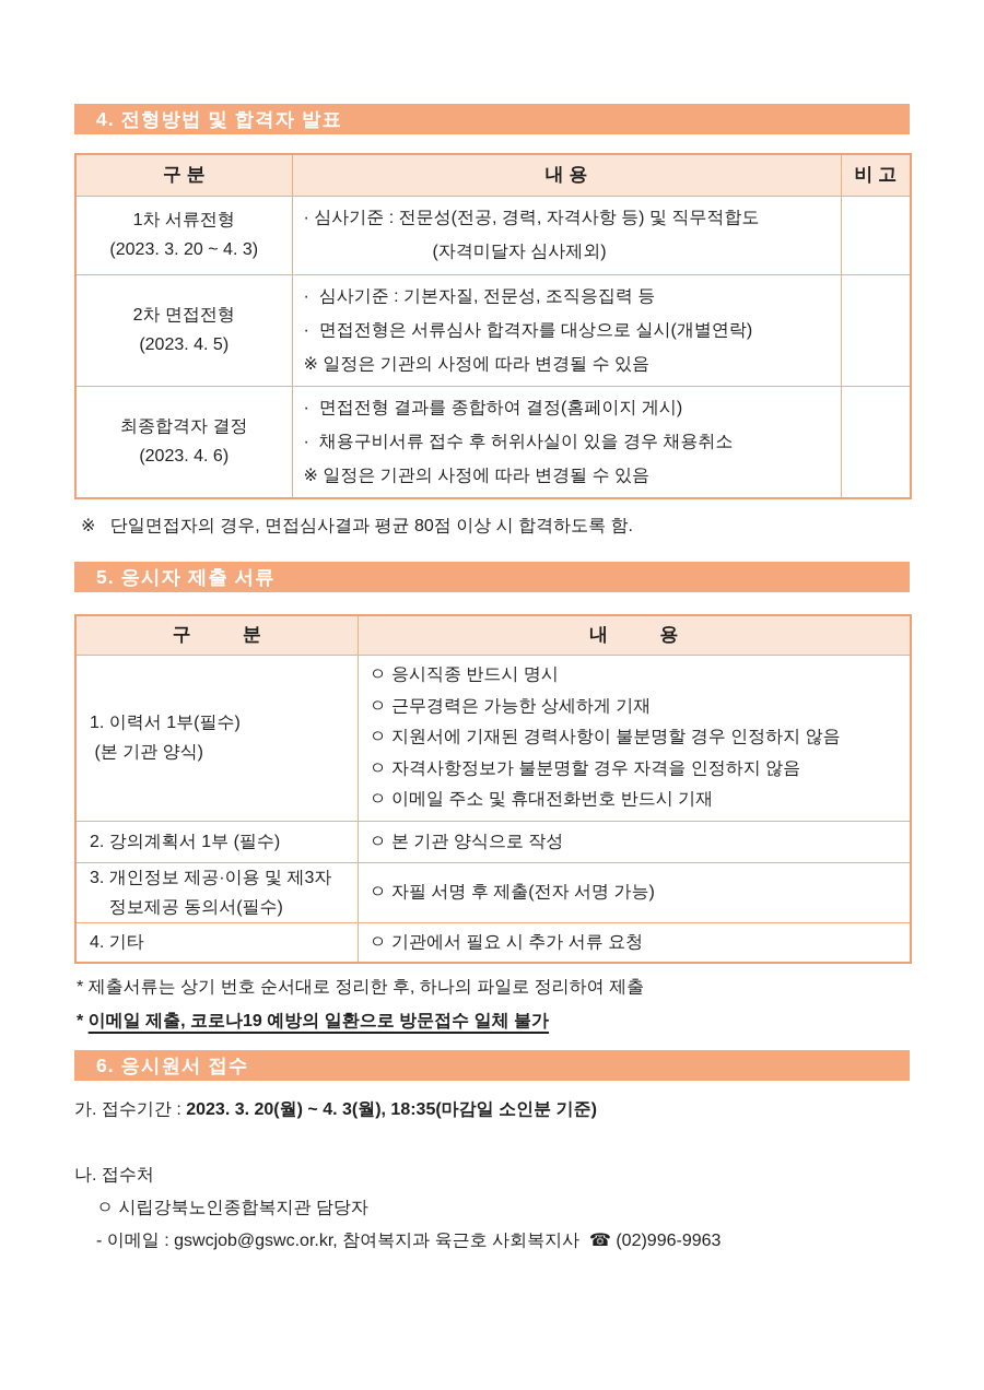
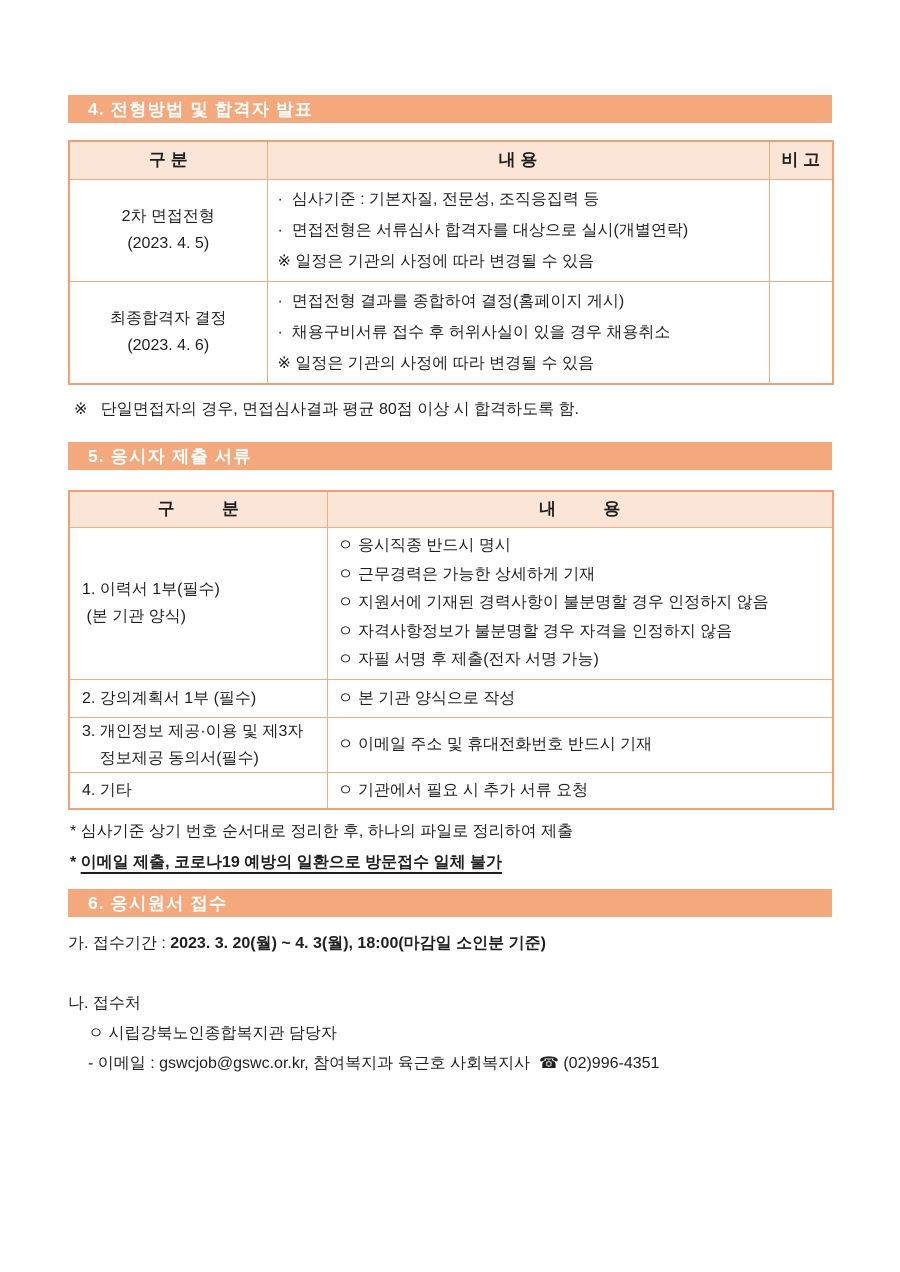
  4. 전형방법 및 합격자 발표
  구 분	내 용	비 고
- 1차 서류전형 (2023. 3. 20 ~ 4. 3)	· 심사기준 : 전문성(전공, 경력, 자격사항 등) 및 직무적합도 (자격미달자 심사제외)
  2차 면접전형 (2023. 4. 5)	· 심사기준 : 기본자질, 전문성, 조직응집력 등 · 면접전형은 서류심사 합격자를 대상으로 실시(개별연락) ※ 일정은 기관의 사정에 따라 변경될 수 있음
  최종합격자 결정 (2023. 4. 6)	· 면접전형 결과를 종합하여 결정(홈페이지 게시) · 채용구비서류 접수 후 허위사실이 있을 경우 채용취소 ※ 일정은 기관의 사정에 따라 변경될 수 있음
  ※ 단일면접자의 경우, 면접심사결과 평균 80점 이상 시 합격하도록 함.
  5. 응시자 제출 서류
  구 분	내 용
- 1. 이력서 1부(필수) (본 기관 양식)	ㅇ 응시직종 반드시 명시 ㅇ 근무경력은 가능한 상세하게 기재 ㅇ 지원서에 기재된 경력사항이 불분명할 경우 인정하지 않음 ㅇ 자격사항정보가 불분명할 경우 자격을 인정하지 않음 ㅇ 이메일 주소 및 휴대전화번호 반드시 기재
+ 1. 이력서 1부(필수) (본 기관 양식)	ㅇ 응시직종 반드시 명시 ㅇ 근무경력은 가능한 상세하게 기재 ㅇ 지원서에 기재된 경력사항이 불분명할 경우 인정하지 않음 ㅇ 자격사항정보가 불분명할 경우 자격을 인정하지 않음 ㅇ 자필 서명 후 제출(전자 서명 가능)
  2. 강의계획서 1부 (필수)	ㅇ 본 기관 양식으로 작성
- 3. 개인정보 제공·이용 및 제3자 정보제공 동의서(필수)	ㅇ 자필 서명 후 제출(전자 서명 가능)
+ 3. 개인정보 제공·이용 및 제3자 정보제공 동의서(필수)	ㅇ 이메일 주소 및 휴대전화번호 반드시 기재
  4. 기타	ㅇ 기관에서 필요 시 추가 서류 요청
- * 제출서류는 상기 번호 순서대로 정리한 후, 하나의 파일로 정리하여 제출
+ * 심사기준 상기 번호 순서대로 정리한 후, 하나의 파일로 정리하여 제출
  * 이메일 제출, 코로나19 예방의 일환으로 방문접수 일체 불가
  6. 응시원서 접수
- 가. 접수기간 : 2023. 3. 20(월) ~ 4. 3(월), 18:35(마감일 소인분 기준)
+ 가. 접수기간 : 2023. 3. 20(월) ~ 4. 3(월), 18:00(마감일 소인분 기준)
  나. 접수처
  ㅇ 시립강북노인종합복지관 담당자
- - 이메일 : gswcjob@gswc.or.kr, 참여복지과 육근호 사회복지사 ☎ (02)996-9963
+ - 이메일 : gswcjob@gswc.or.kr, 참여복지과 육근호 사회복지사 ☎ (02)996-4351
